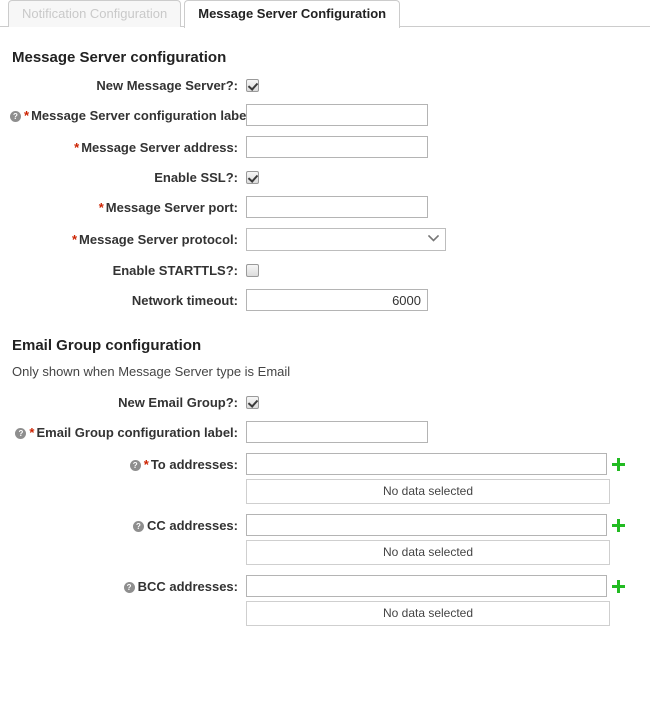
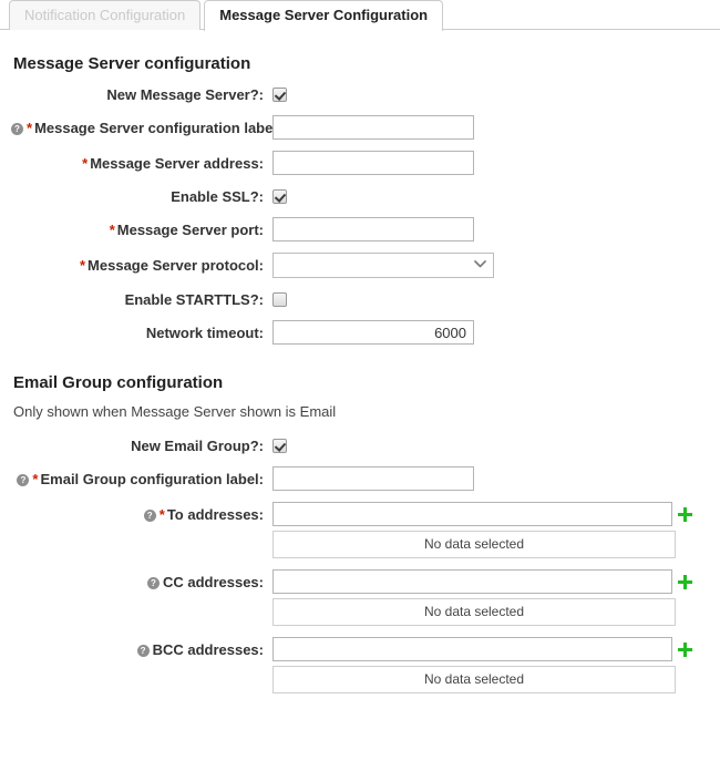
  Notification Configuration
  Message Server Configuration
  Message Server configuration
  New Message Server?:
  ? * Message Server configuration labe
  * Message Server address:
  Enable SSL?:
  * Message Server port:
  * Message Server protocol:
  Enable STARTTLS?:
  Network timeout:
  6000
  Email Group configuration
- Only shown when Message Server type is Email
+ Only shown when Message Server shown is Email
  New Email Group?:
  ? * Email Group configuration label:
  ? * To addresses:
  No data selected
  ? CC addresses:
  No data selected
  ? BCC addresses:
  No data selected
